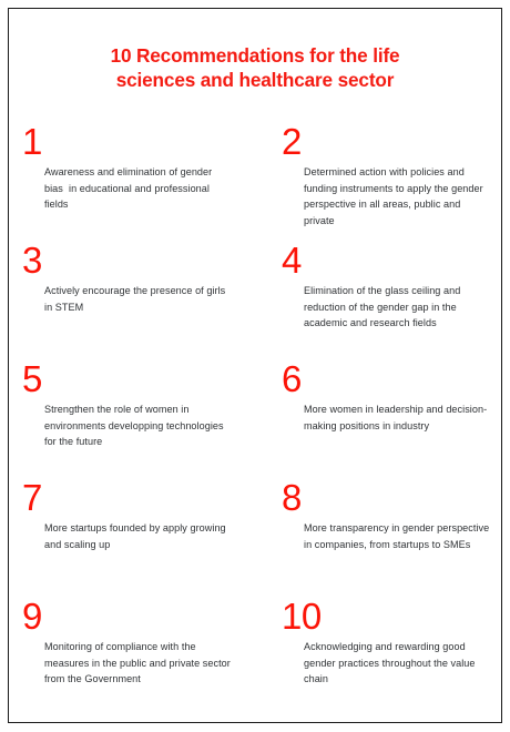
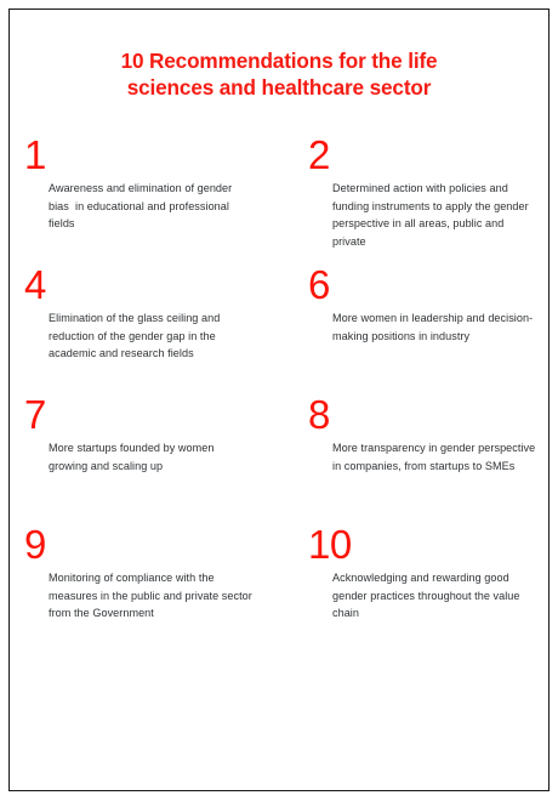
  10 Recommendations for the life
  sciences and healthcare sector
  1
  Awareness and elimination of gender bias in educational and professional fields
  2
  Determined action with policies and funding instruments to apply the gender perspective in all areas, public and private
- 3
- Actively encourage the presence of girls in STEM
  4
  Elimination of the glass ceiling and reduction of the gender gap in the academic and research fields
- 5
- Strengthen the role of women in environments developping technologies for the future
  6
  More women in leadership and decision-making positions in industry
  7
- More startups founded by apply growing and scaling up
+ More startups founded by women growing and scaling up
  8
  More transparency in gender perspective in companies, from startups to SMEs
  9
  Monitoring of compliance with the measures in the public and private sector from the Government
  10
  Acknowledging and rewarding good gender practices throughout the value chain
